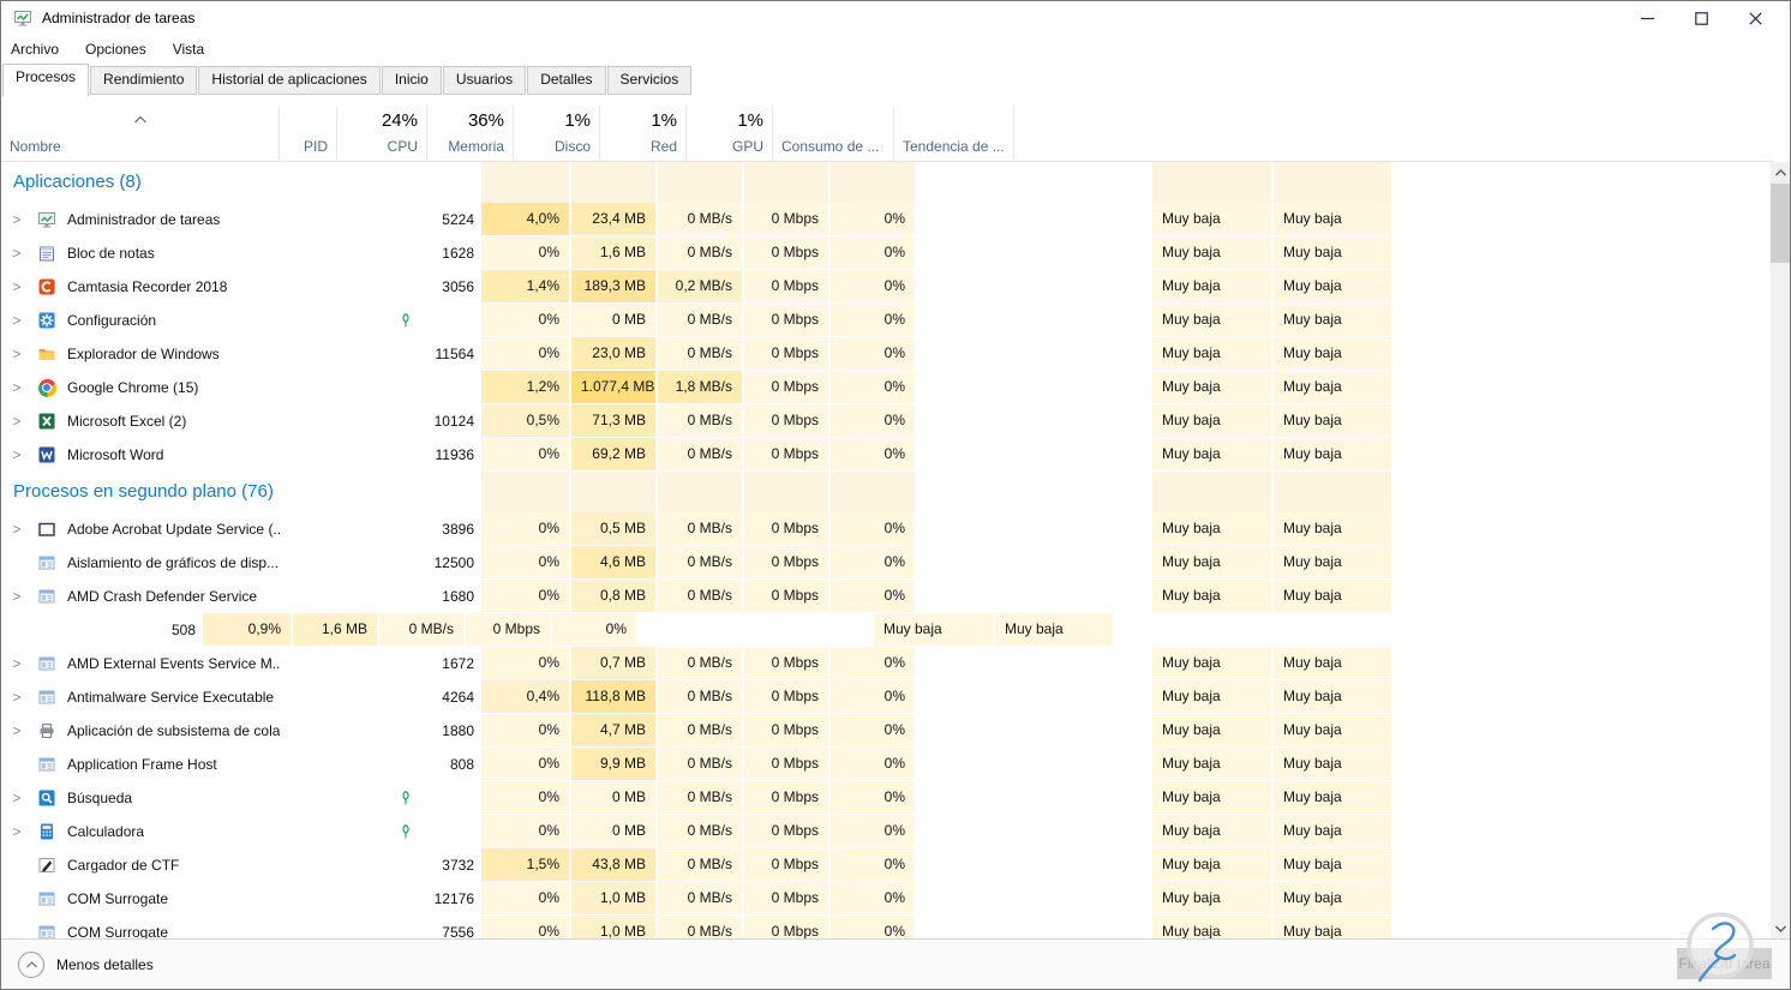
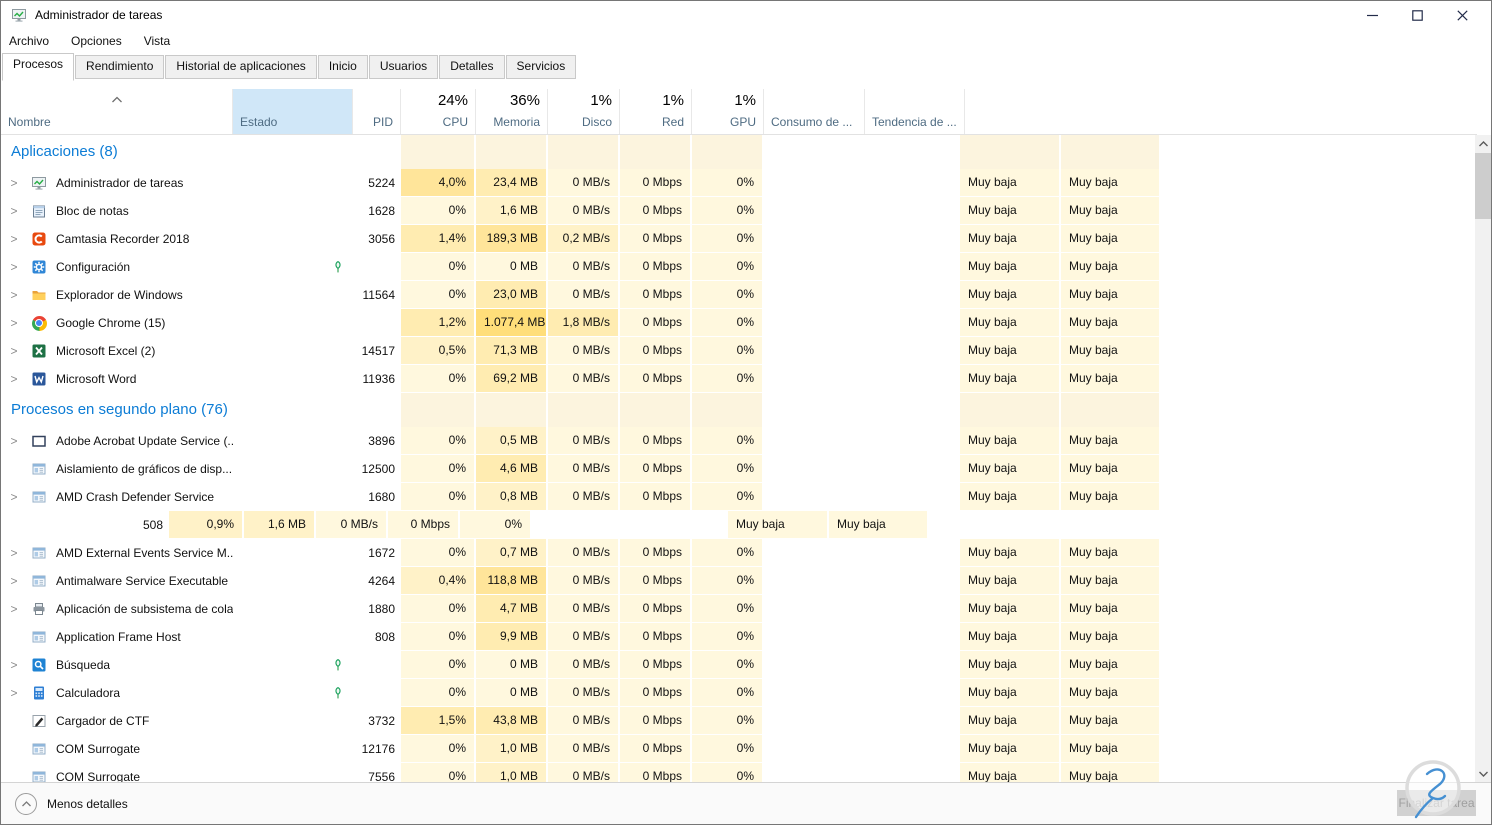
  Administrador de tareas
  Archivo
  Opciones
  Vista
  Procesos
  Rendimiento
  Historial de aplicaciones
  Inicio
  Usuarios
  Detalles
  Servicios
  Nombre
+ Estado
  PID
  24%
  CPU
  36%
  Memoria
  1%
  Disco
  1%
  Red
  1%
  GPU
  Consumo de ...
  Tendencia de ...
  Aplicaciones (8)
  >
  Administrador de tareas
  5224
  4,0%
  23,4 MB
  0 MB/s
  0 Mbps
  0%
  Muy baja
  Muy baja
  >
  Bloc de notas
  1628
  0%
  1,6 MB
  0 MB/s
  0 Mbps
  0%
  Muy baja
  Muy baja
  >
  Camtasia Recorder 2018
  3056
  1,4%
  189,3 MB
  0,2 MB/s
  0 Mbps
  0%
  Muy baja
  Muy baja
  >
  Configuración
  0%
  0 MB
  0 MB/s
  0 Mbps
  0%
  Muy baja
  Muy baja
  >
  Explorador de Windows
  11564
  0%
  23,0 MB
  0 MB/s
  0 Mbps
  0%
  Muy baja
  Muy baja
  >
  Google Chrome (15)
  1,2%
  1.077,4 MB
  1,8 MB/s
  0 Mbps
  0%
  Muy baja
  Muy baja
  >
  Microsoft Excel (2)
- 10124
+ 14517
  0,5%
  71,3 MB
  0 MB/s
  0 Mbps
  0%
  Muy baja
  Muy baja
  >
  Microsoft Word
  11936
  0%
  69,2 MB
  0 MB/s
  0 Mbps
  0%
  Muy baja
  Muy baja
  Procesos en segundo plano (76)
  >
  Adobe Acrobat Update Service (..
  3896
  0%
  0,5 MB
  0 MB/s
  0 Mbps
  0%
  Muy baja
  Muy baja
  Aislamiento de gráficos de disp...
  12500
  0%
  4,6 MB
  0 MB/s
  0 Mbps
  0%
  Muy baja
  Muy baja
  >
  AMD Crash Defender Service
  1680
  0%
  0,8 MB
  0 MB/s
  0 Mbps
  0%
  Muy baja
  Muy baja
  508
  0,9%
  1,6 MB
  0 MB/s
  0 Mbps
  0%
  Muy baja
  Muy baja
  >
  AMD External Events Service M..
  1672
  0%
  0,7 MB
  0 MB/s
  0 Mbps
  0%
  Muy baja
  Muy baja
  >
  Antimalware Service Executable
  4264
  0,4%
  118,8 MB
  0 MB/s
  0 Mbps
  0%
  Muy baja
  Muy baja
  >
  Aplicación de subsistema de cola
  1880
  0%
  4,7 MB
  0 MB/s
  0 Mbps
  0%
  Muy baja
  Muy baja
  Application Frame Host
  808
  0%
  9,9 MB
  0 MB/s
  0 Mbps
  0%
  Muy baja
  Muy baja
  >
  Búsqueda
  0%
  0 MB
  0 MB/s
  0 Mbps
  0%
  Muy baja
  Muy baja
  >
  Calculadora
  0%
  0 MB
  0 MB/s
  0 Mbps
  0%
  Muy baja
  Muy baja
  Cargador de CTF
  3732
  1,5%
  43,8 MB
  0 MB/s
  0 Mbps
  0%
  Muy baja
  Muy baja
  COM Surrogate
  12176
  0%
  1,0 MB
  0 MB/s
  0 Mbps
  0%
  Muy baja
  Muy baja
  COM Surrogate
  7556
  0%
  1,0 MB
  0 MB/s
  0 Mbps
  0%
  Muy baja
  Muy baja
  Menos detalles
  Finalzar tarea
